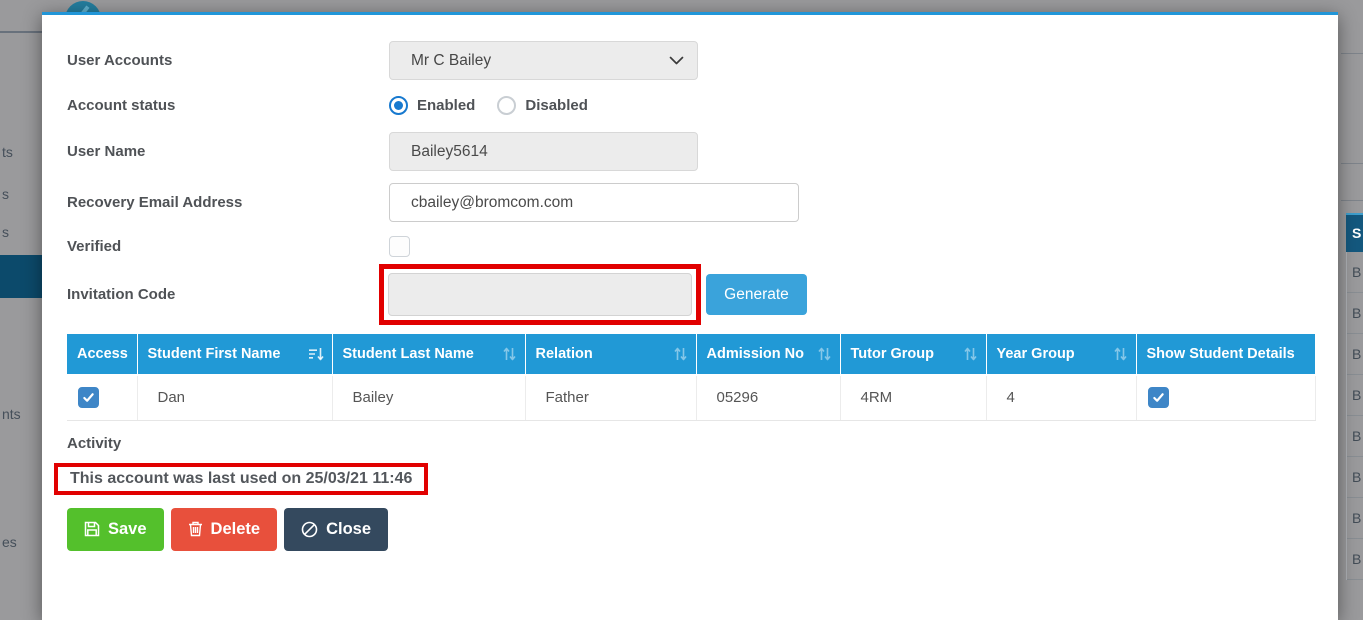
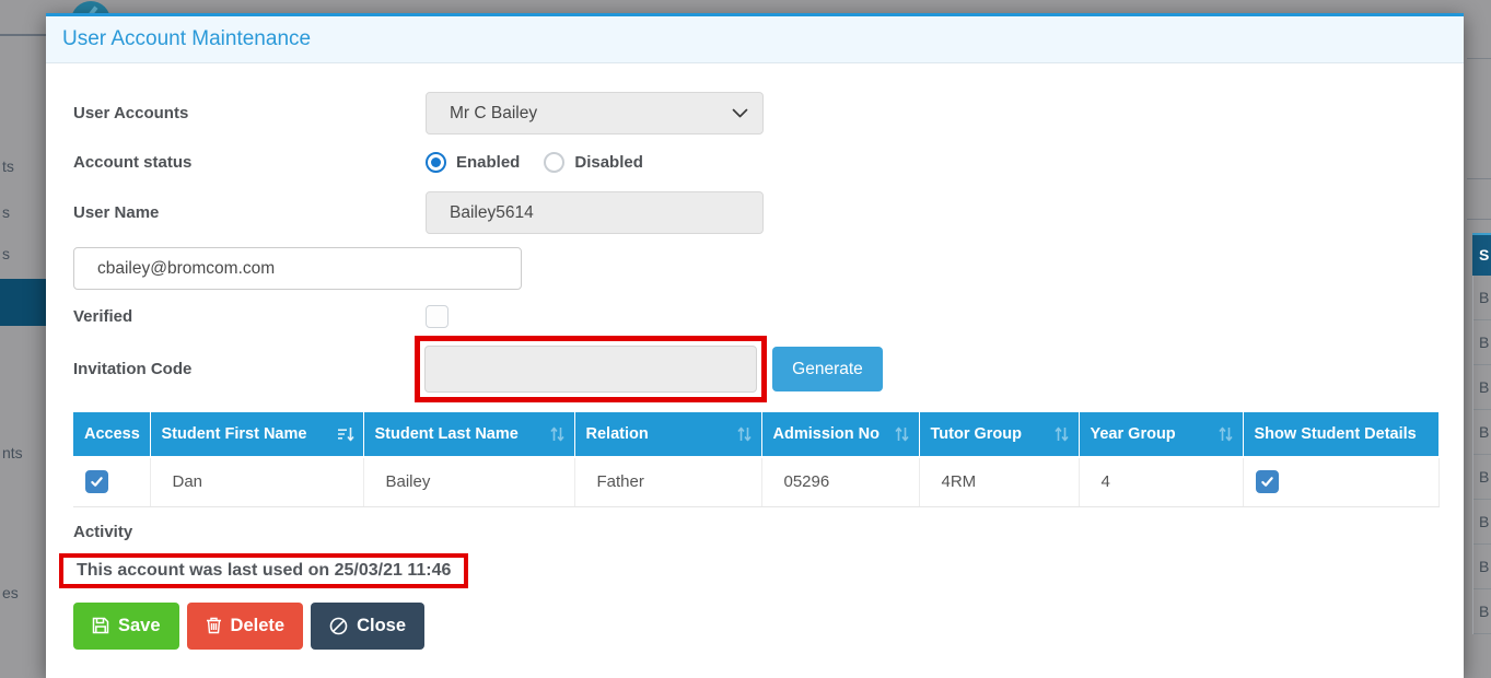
  ts
  s
  s
  nts
  es
  S
  B
  B
  B
  B
  B
  B
  B
  B
+ User Account Maintenance
  User Accounts
  Mr C Bailey
  Account status
  Enabled
  Disabled
  User Name
  Bailey5614
- Recovery Email Address
  cbailey@bromcom.com
  Verified
  Invitation Code
  Generate
  Access	Student First Name	Student Last Name	Relation	Admission No	Tutor Group	Year Group	Show Student Details
  	Dan	Bailey	Father	05296	4RM	4
  Activity
  This account was last used on 25/03/21 11:46
  Save
  Delete
  Close
